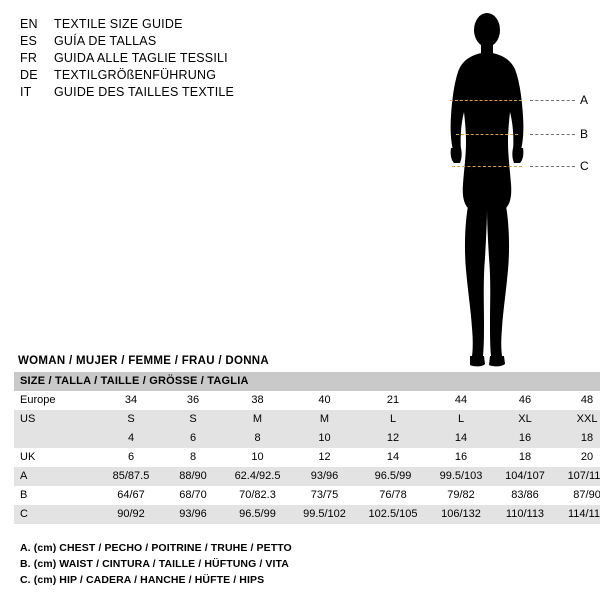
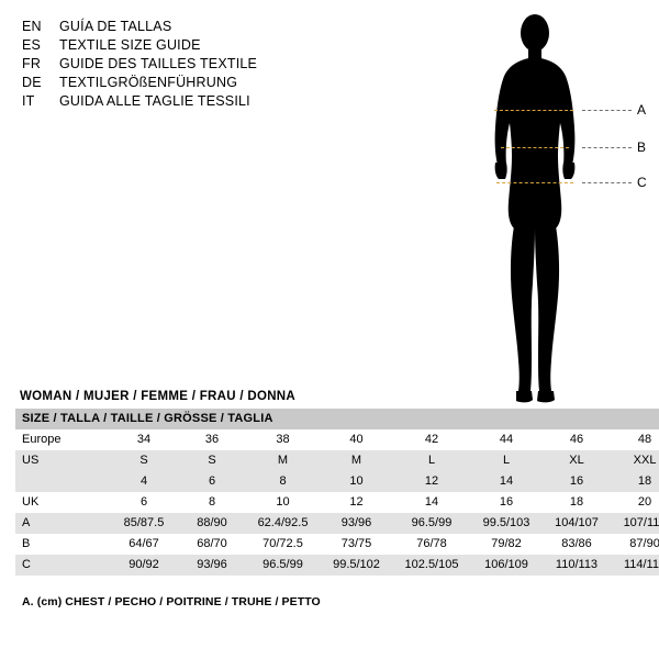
  EN
- TEXTILE SIZE GUIDE
+ GUÍA DE TALLAS
  ES
- GUÍA DE TALLAS
+ TEXTILE SIZE GUIDE
  FR
- GUIDA ALLE TAGLIE TESSILI
+ GUIDE DES TAILLES TEXTILE
  DE
  TEXTILGRÖßENFÜHRUNG
  IT
- GUIDE DES TAILLES TEXTILE
+ GUIDA ALLE TAGLIE TESSILI
  A
  B
  C
  WOMAN / MUJER / FEMME / FRAU / DONNA
  SIZE / TALLA / TAILLE / GRÖSSE / TAGLIA
- Europe	34	36	38	40	21	44	46	48
+ Europe	34	36	38	40	42	44	46	48
  US	S	S	M	M	L	L	XL	XXL
  	4	6	8	10	12	14	16	18
  UK	6	8	10	12	14	16	18	20
  A	85/87.5	88/90	62.4/92.5	93/96	96.5/99	99.5/103	104/107	107/11
- B	64/67	68/70	70/82.3	73/75	76/78	79/82	83/86	87/90
+ B	64/67	68/70	70/72.5	73/75	76/78	79/82	83/86	87/90
- C	90/92	93/96	96.5/99	99.5/102	102.5/105	106/132	110/113	114/11
+ C	90/92	93/96	96.5/99	99.5/102	102.5/105	106/109	110/113	114/11
  A. (cm) CHEST / PECHO / POITRINE / TRUHE / PETTO
- B. (cm) WAIST / CINTURA / TAILLE / HÜFTUNG / VITA
- C. (cm) HIP / CADERA / HANCHE / HÜFTE / HIPS
